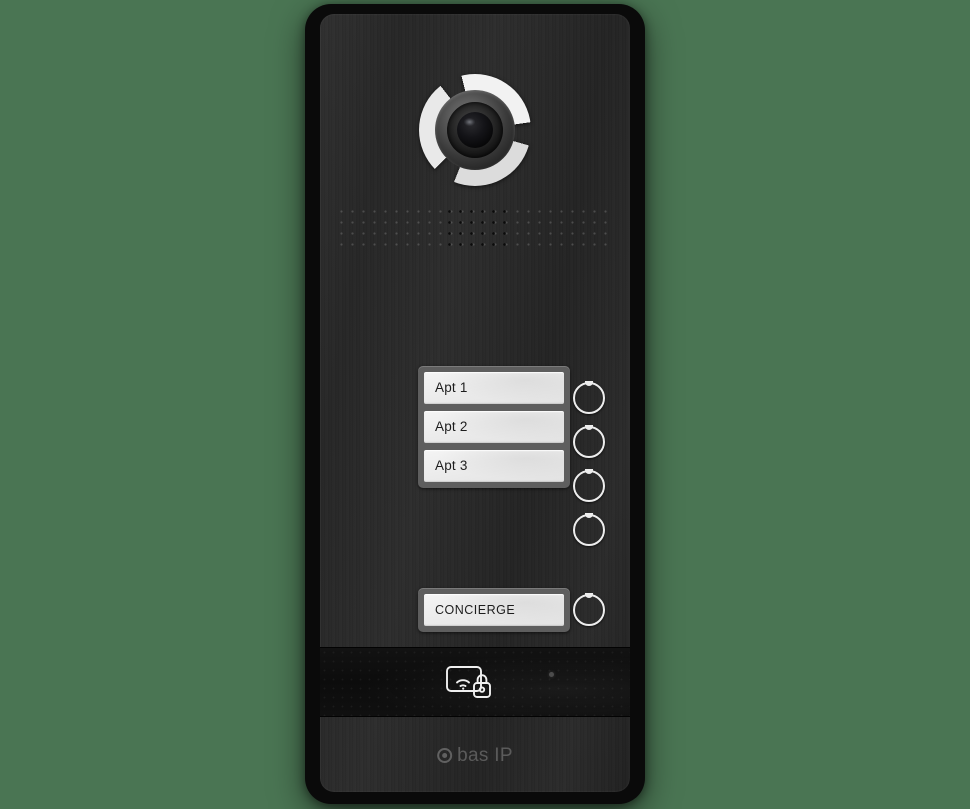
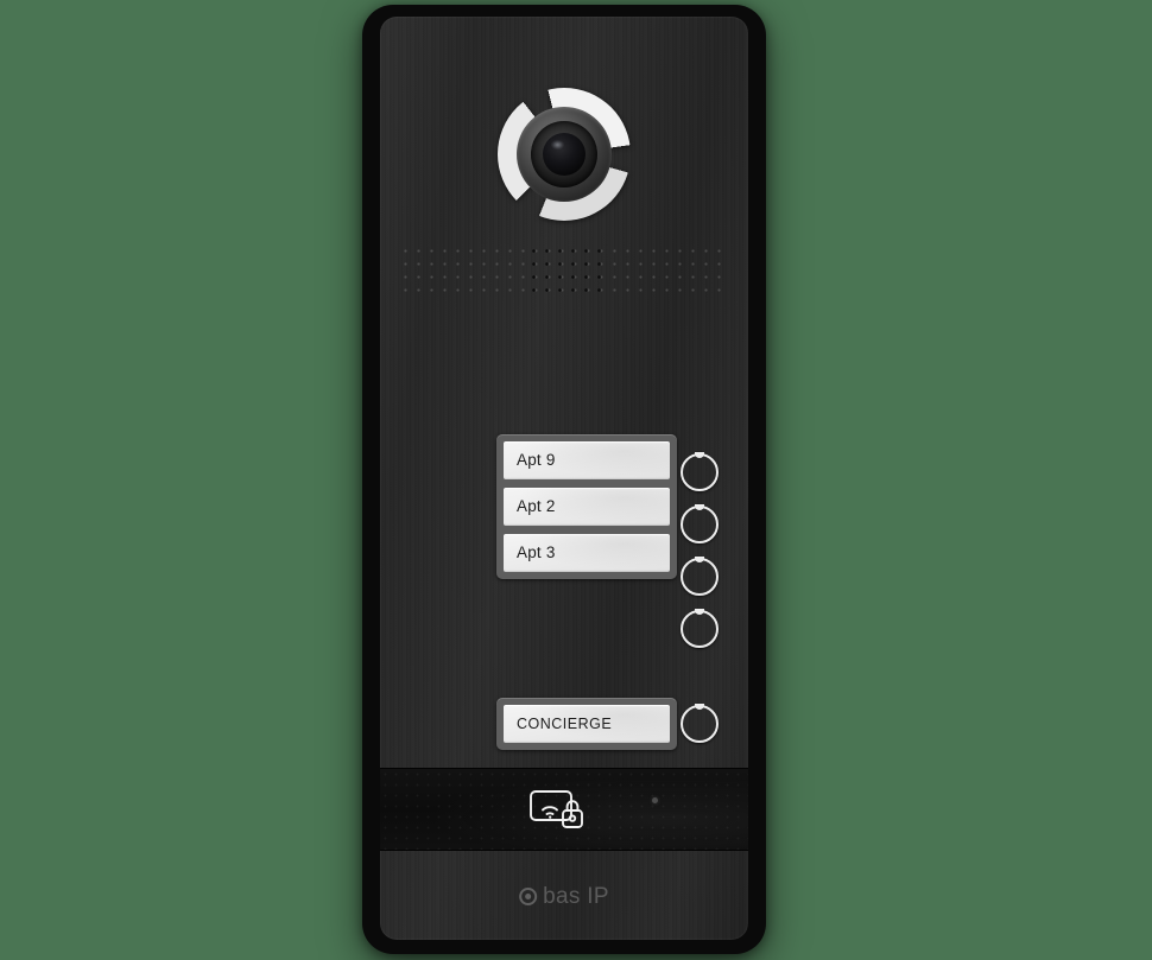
- Apt 1
+ Apt 9
  Apt 2
  Apt 3
  CONCIERGE
  bas IP
